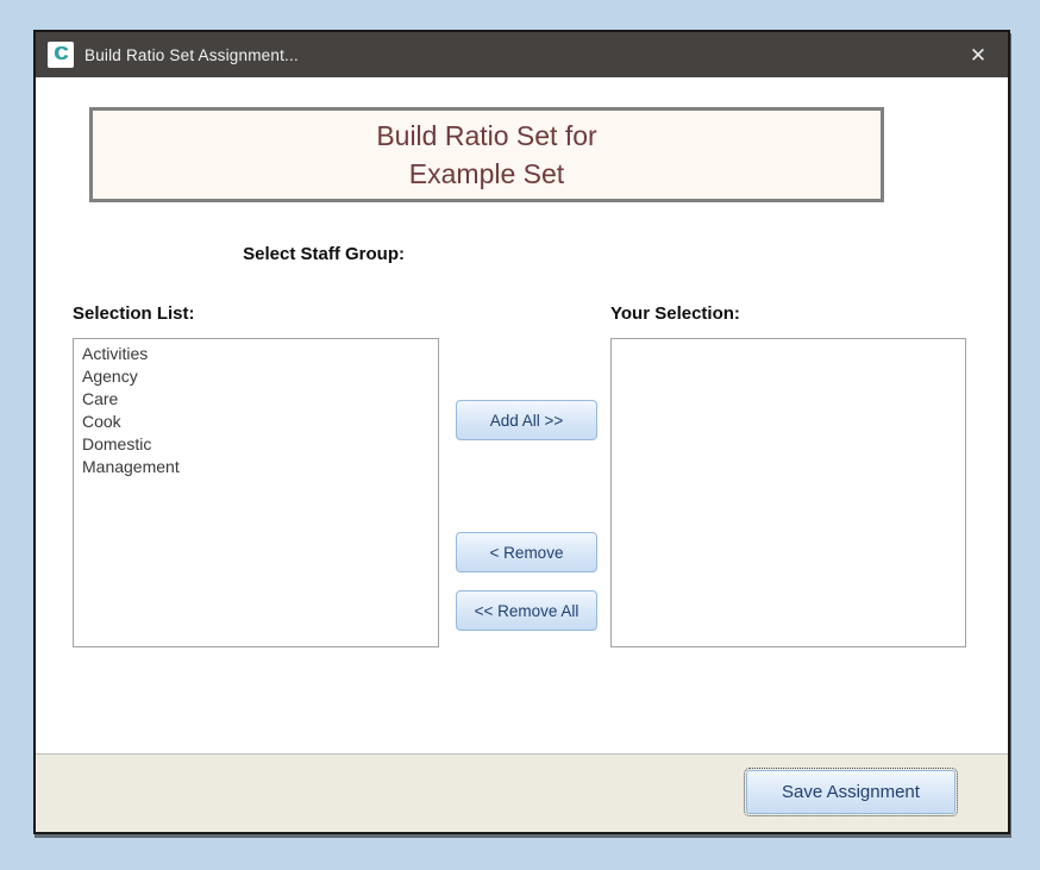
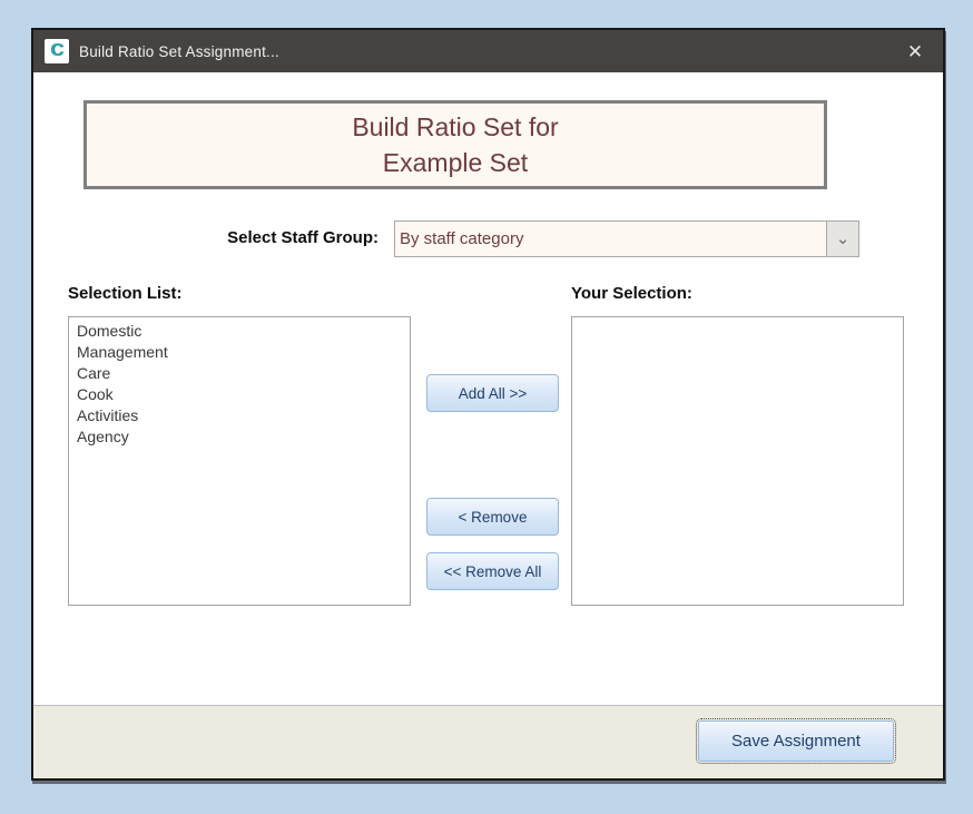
  C
  Build Ratio Set Assignment...
  ✕
  Build Ratio Set for
  Example Set
  Select Staff Group:
+ By staff category
+ ⌄
  Selection List:
  Your Selection:
- Activities
+ Domestic
- Agency
+ Management
  Care
  Cook
- Domestic
+ Activities
- Management
+ Agency
  Add All >>
  < Remove
  << Remove All
  Save Assignment
